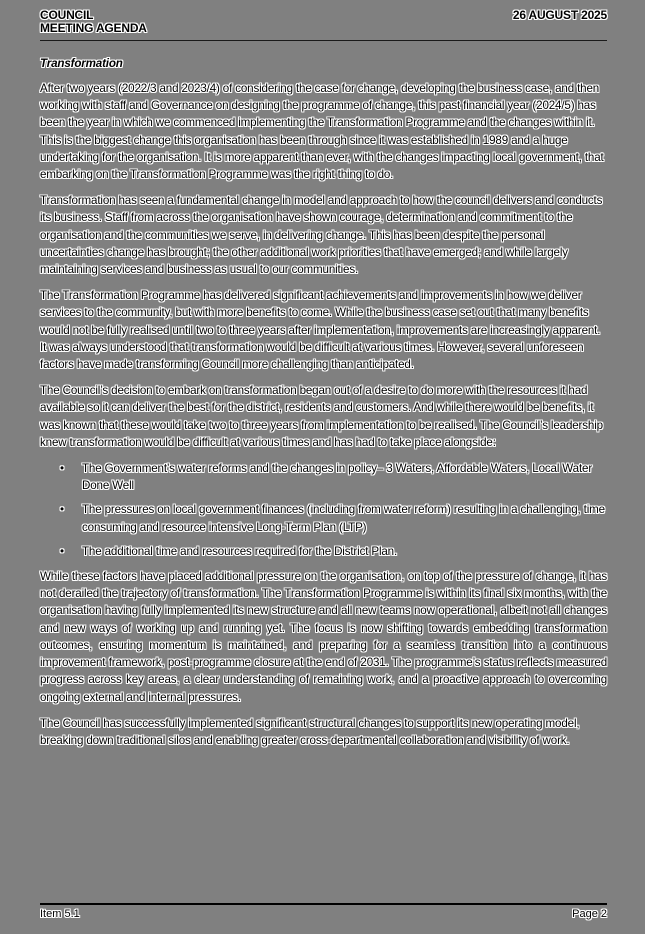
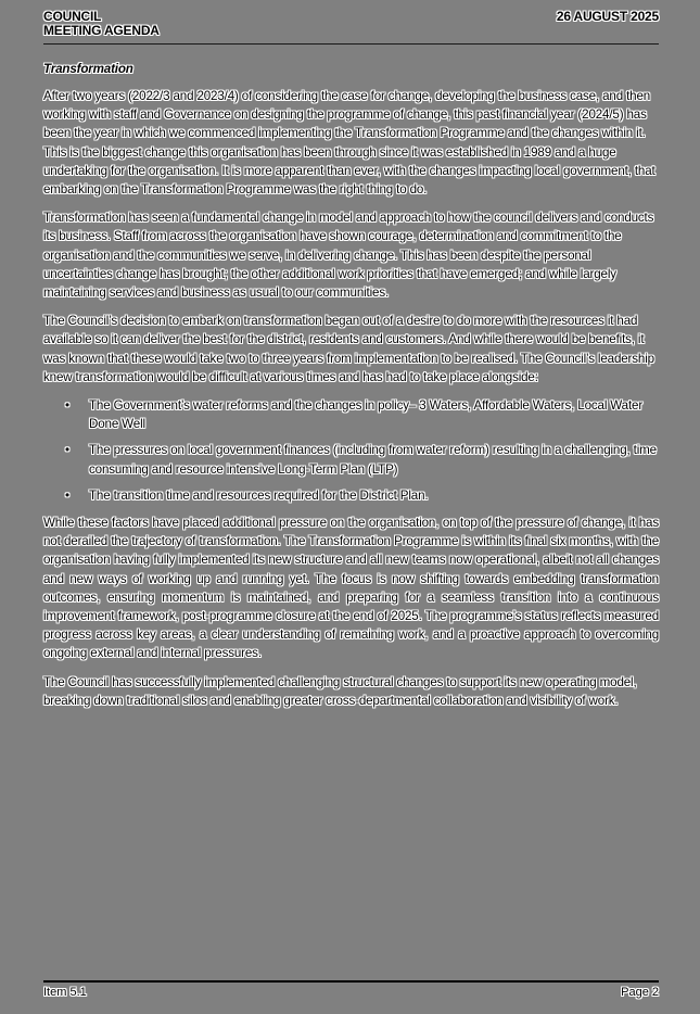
  COUNCIL
  MEETING AGENDA
  26 AUGUST 2025
  Transformation
  After two years (2022/3 and 2023/4) of considering the case for change, developing the business case, and then working with staff and Governance on designing the programme of change, this past financial year (2024/5) has been the year in which we commenced implementing the Transformation Programme and the changes within it. This is the biggest change this organisation has been through since it was established in 1989 and a huge undertaking for the organisation. It is more apparent than ever, with the changes impacting local government, that embarking on the Transformation Programme was the right thing to do.
  Transformation has seen a fundamental change in model and approach to how the council delivers and conducts its business. Staff from across the organisation have shown courage, determination and commitment to the organisation and the communities we serve, in delivering change. This has been despite the personal uncertainties change has brought; the other additional work priorities that have emerged; and while largely maintaining services and business as usual to our communities.
- The Transformation Programme has delivered significant achievements and improvements in how we deliver services to the community, but with more benefits to come. While the business case set out that many benefits would not be fully realised until two to three years after implementation, improvements are increasingly apparent. It was always understood that transformation would be difficult at various times. However, several unforeseen factors have made transforming Council more challenging than anticipated.
  The Council’s decision to embark on transformation began out of a desire to do more with the resources it had available so it can deliver the best for the district, residents and customers. And while there would be benefits, it was known that these would take two to three years from implementation to be realised. The Council’s leadership knew transformation would be difficult at various times and has had to take place alongside:
  •
  The Government’s water reforms and the changes in policy– 3 Waters, Affordable Waters, Local Water Done Well
  •
  The pressures on local government finances (including from water reform) resulting in a challenging, time consuming and resource intensive Long-Term Plan (LTP)
  •
- The additional time and resources required for the District Plan.
+ The transition time and resources required for the District Plan.
- While these factors have placed additional pressure on the organisation, on top of the pressure of change, it has not derailed the trajectory of transformation. The Transformation Programme is within its final six months, with the organisation having fully implemented its new structure and all new teams now operational, albeit not all changes and new ways of working up and running yet. The focus is now shifting towards embedding transformation outcomes, ensuring momentum is maintained, and preparing for a seamless transition into a continuous improvement framework, post-programme closure at the end of 2031. The programme’s status reflects measured progress across key areas, a clear understanding of remaining work, and a proactive approach to overcoming ongoing external and internal pressures.
+ While these factors have placed additional pressure on the organisation, on top of the pressure of change, it has not derailed the trajectory of transformation. The Transformation Programme is within its final six months, with the organisation having fully implemented its new structure and all new teams now operational, albeit not all changes and new ways of working up and running yet. The focus is now shifting towards embedding transformation outcomes, ensuring momentum is maintained, and preparing for a seamless transition into a continuous improvement framework, post-programme closure at the end of 2025. The programme’s status reflects measured progress across key areas, a clear understanding of remaining work, and a proactive approach to overcoming ongoing external and internal pressures.
- The Council has successfully implemented significant structural changes to support its new operating model, breaking down traditional silos and enabling greater cross-departmental collaboration and visibility of work.
+ The Council has successfully implemented challenging structural changes to support its new operating model, breaking down traditional silos and enabling greater cross-departmental collaboration and visibility of work.
  Item 5.1
  Page 2
